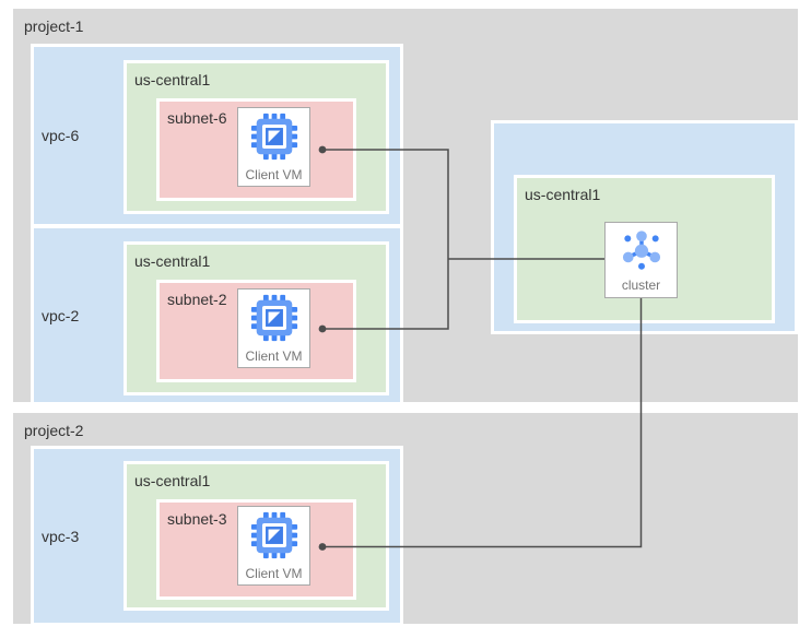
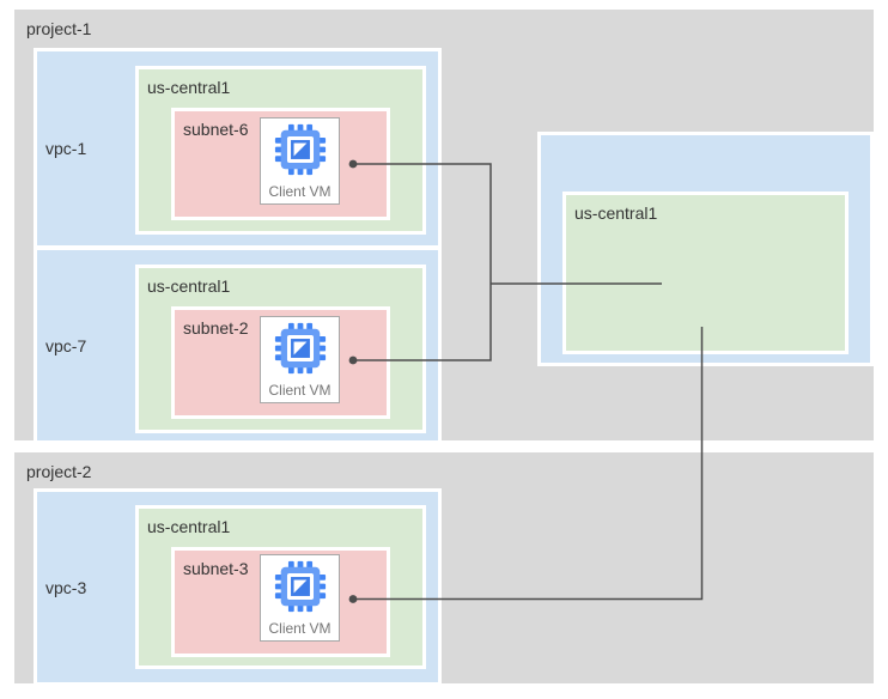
  project-1
- vpc-6
+ vpc-1
  us-central1
  subnet-6
  Client VM
- vpc-2
+ vpc-7
  us-central1
  subnet-2
  Client VM
  us-central1
- cluster
  project-2
  vpc-3
  us-central1
  subnet-3
  Client VM
